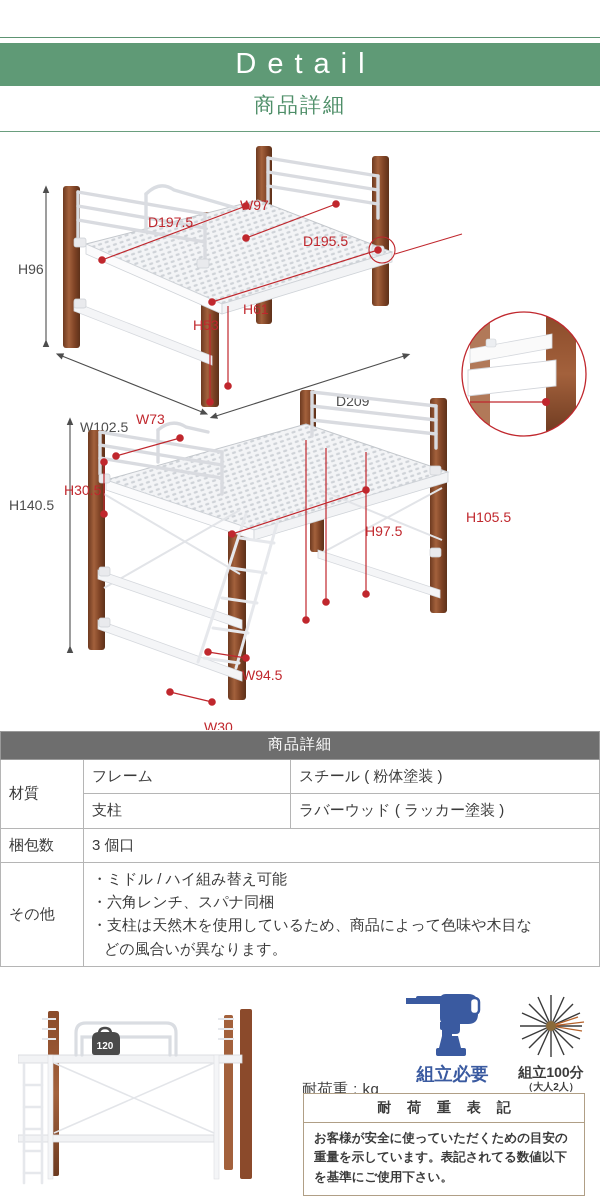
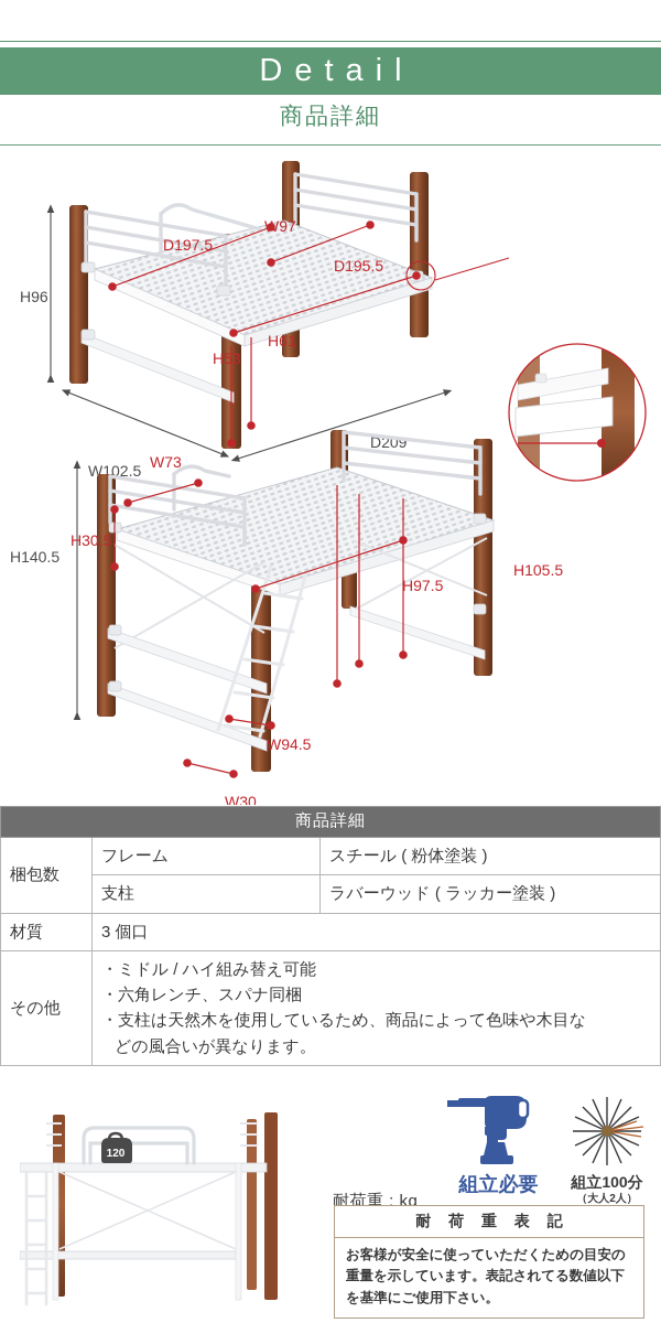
  Detail
  商品詳細
  H96
  W102.5
  D209
  D197.5
  W97
  D195.5
  H53
  H61
  H140.5
  W73
  H30.5
  H105.5
  H97.5
  W94.5
  W30
  商品詳細
- 材質	フレーム	スチール ( 粉体塗装 )
+ 梱包数	フレーム	スチール ( 粉体塗装 )
  支柱	ラバーウッド ( ラッカー塗装 )
- 梱包数	3 個口
+ 材質	3 個口
  その他	・ミドル / ハイ組み替え可能 ・六角レンチ、スパナ同梱 ・支柱は天然木を使用しているため、商品によって色味や木目な どの風合いが異なります。
  120
  耐荷重 : kg
  組立必要
  組立100分
  （大人2人）
  耐 荷 重 表 記
  お客様が安全に使っていただくための目安の重量を示しています。表記されてる数値以下を基準にご使用下さい。
